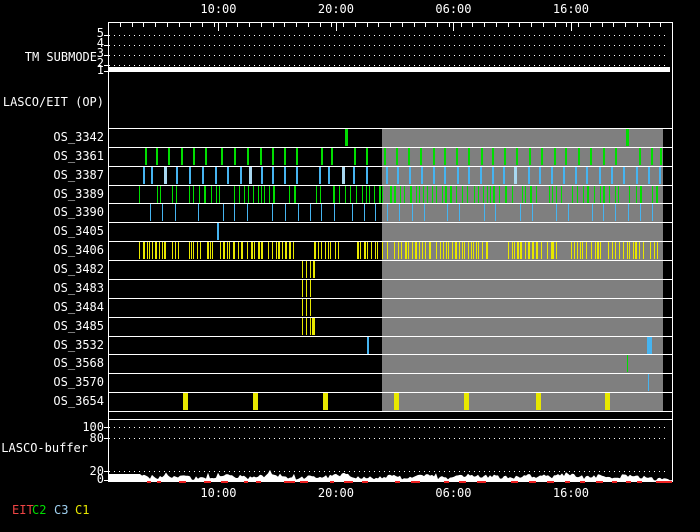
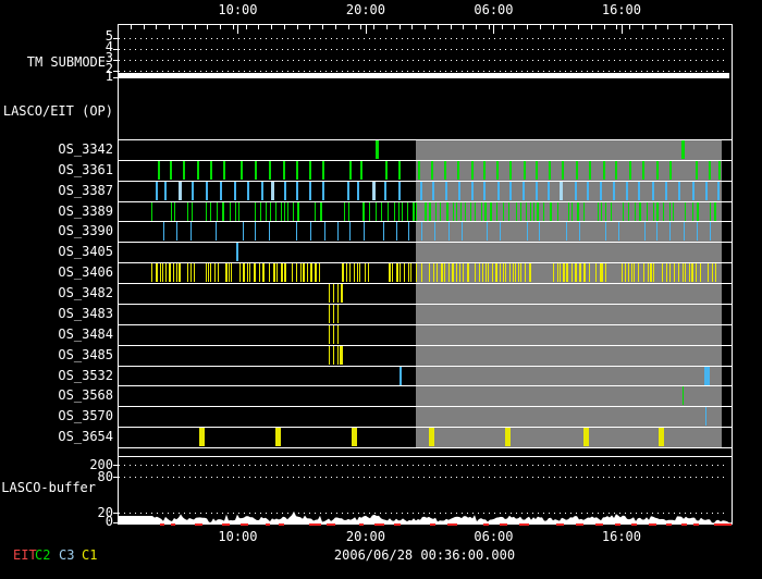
  10:00
  20:00
  06:00
  16:00
  TM SUBMODE
  5
  4
  3
  2
  1
  LASCO/EIT (OP)
  OS_3342
  OS_3361
  OS_3387
  OS_3389
  OS_3390
  OS_3405
  OS_3406
  OS_3482
  OS_3483
  OS_3484
  OS_3485
  OS_3532
  OS_3568
  OS_3570
  OS_3654
  LASCO-buffer
- 100
+ 200
  80
  20
  0
  10:00
  20:00
  06:00
  16:00
+ 2006/06/28 00:36:00.000
  EIT
  C2
  C3
  C1
